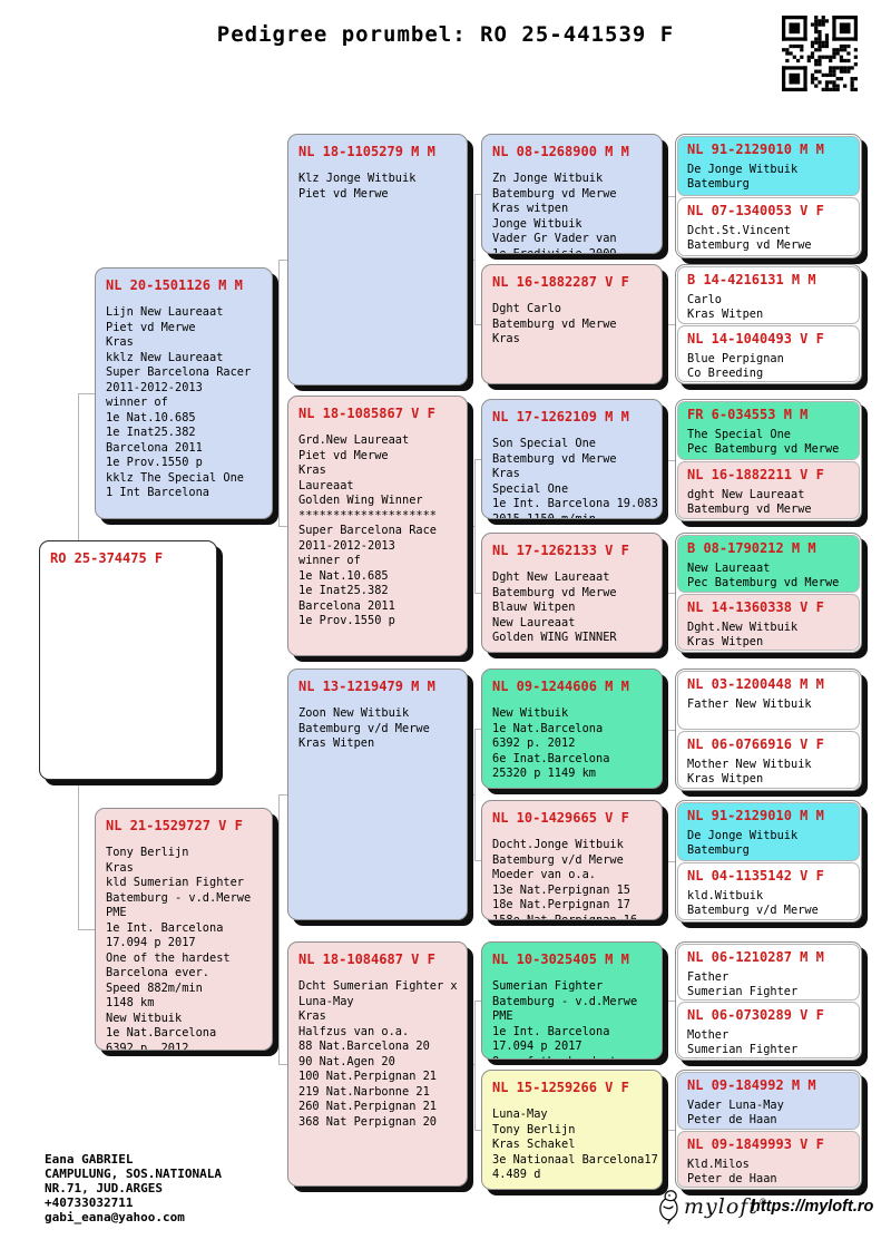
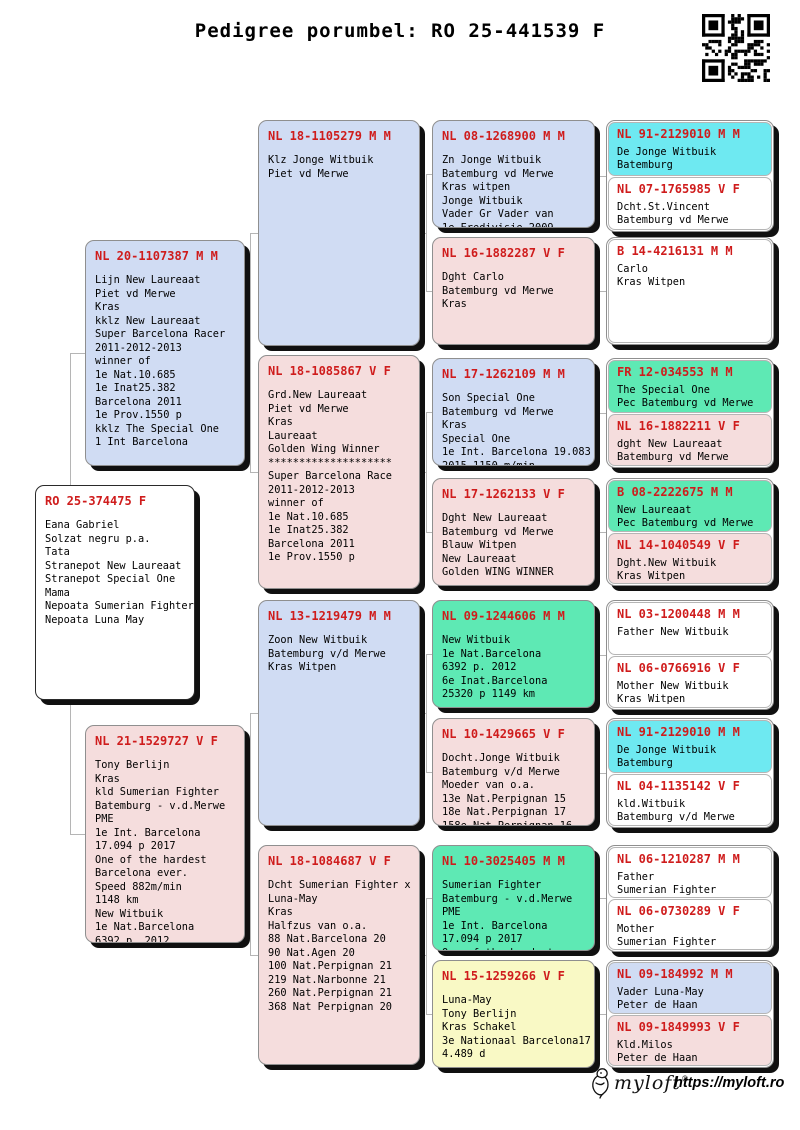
  Pedigree porumbel: RO 25-441539 F
  RO 25-374475 F
+ Eana Gabriel
+ Solzat negru p.a.
+ Tata
+ Stranepot New Laureaat
+ Stranepot Special One
+ Mama
+ Nepoata Sumerian Fighter
+ Nepoata Luna May
- NL 20-1501126 M M
+ NL 20-1107387 M M
  Lijn New Laureaat
  Piet vd Merwe
  Kras
  kklz New Laureaat
  Super Barcelona Racer
  2011-2012-2013
  winner of
  1e Nat.10.685
  1e Inat25.382
  Barcelona 2011
  1e Prov.1550 p
  kklz The Special One
  1 Int Barcelona
  NL 21-1529727 V F
  Tony Berlijn
  Kras
  kld Sumerian Fighter
  Batemburg - v.d.Merwe
  PME
  1e Int. Barcelona
  17.094 p 2017
  One of the hardest
  Barcelona ever.
  Speed 882m/min
  1148 km
  New Witbuik
  1e Nat.Barcelona
  6392 p. 2012
  NL 18-1105279 M M
  Klz Jonge Witbuik
  Piet vd Merwe
  NL 18-1085867 V F
  Grd.New Laureaat
  Piet vd Merwe
  Kras
  Laureaat
  Golden Wing Winner
  ********************
  Super Barcelona Race
  2011-2012-2013
  winner of
  1e Nat.10.685
  1e Inat25.382
  Barcelona 2011
  1e Prov.1550 p
  NL 13-1219479 M M
  Zoon New Witbuik
  Batemburg v/d Merwe
  Kras Witpen
  NL 18-1084687 V F
  Dcht Sumerian Fighter x
  Luna-May
  Kras
  Halfzus van o.a.
  88 Nat.Barcelona 20
  90 Nat.Agen 20
  100 Nat.Perpignan 21
  219 Nat.Narbonne 21
  260 Nat.Perpignan 21
  368 Nat Perpignan 20
  NL 08-1268900 M M
  Zn Jonge Witbuik
  Batemburg vd Merwe
  Kras witpen
  Jonge Witbuik
  Vader Gr Vader van
  NL 16-1882287 V F
  Dght Carlo
  Batemburg vd Merwe
  Kras
  NL 17-1262109 M M
  Son Special One
  Batemburg vd Merwe
  Kras
  Special One
  1e Int. Barcelona 19.083
  NL 17-1262133 V F
  Dght New Laureaat
  Batemburg vd Merwe
  Blauw Witpen
  New Laureaat
  Golden WING WINNER
  NL 09-1244606 M M
  New Witbuik
  1e Nat.Barcelona
  6392 p. 2012
  6e Inat.Barcelona
  25320 p 1149 km
  NL 10-1429665 V F
  Docht.Jonge Witbuik
  Batemburg v/d Merwe
  Moeder van o.a.
  13e Nat.Perpignan 15
  18e Nat.Perpignan 17
  NL 10-3025405 M M
  Sumerian Fighter
  Batemburg - v.d.Merwe
  PME
  1e Int. Barcelona
  17.094 p 2017
  NL 15-1259266 V F
  Luna-May
  Tony Berlijn
  Kras Schakel
  3e Nationaal Barcelona17
  4.489 d
  NL 91-2129010 M M
  De Jonge Witbuik
  Batemburg
- NL 07-1340053 V F
+ NL 07-1765985 V F
  Dcht.St.Vincent
  Batemburg vd Merwe
  B 14-4216131 M M
  Carlo
  Kras Witpen
- NL 14-1040493 V F
- Blue Perpignan
- Co Breeding
- FR 6-034553 M M
+ FR 12-034553 M M
  The Special One
  Pec Batemburg vd Merwe
  NL 16-1882211 V F
  dght New Laureaat
  Batemburg vd Merwe
- B 08-1790212 M M
+ B 08-2222675 M M
  New Laureaat
  Pec Batemburg vd Merwe
- NL 14-1360338 V F
+ NL 14-1040549 V F
  Dght.New Witbuik
  Kras Witpen
  NL 03-1200448 M M
  Father New Witbuik
  NL 06-0766916 V F
  Mother New Witbuik
  Kras Witpen
  NL 91-2129010 M M
  De Jonge Witbuik
  Batemburg
  NL 04-1135142 V F
  kld.Witbuik
  Batemburg v/d Merwe
  NL 06-1210287 M M
  Father
  Sumerian Fighter
  NL 06-0730289 V F
  Mother
  Sumerian Fighter
  NL 09-184992 M M
  Vader Luna-May
  Peter de Haan
  NL 09-1849993 V F
  Kld.Milos
  Peter de Haan
- Eana GABRIEL
- CAMPULUNG, SOS.NATIONALA
- NR.71, JUD.ARGES
- +40733032711
- gabi_eana@yahoo.com
  myloft®
  https://myloft.ro
